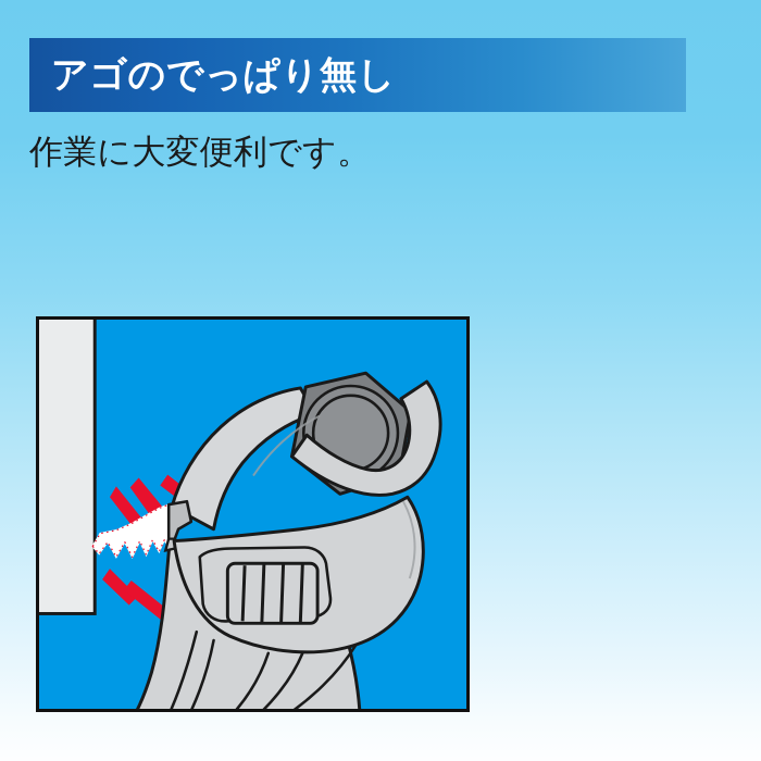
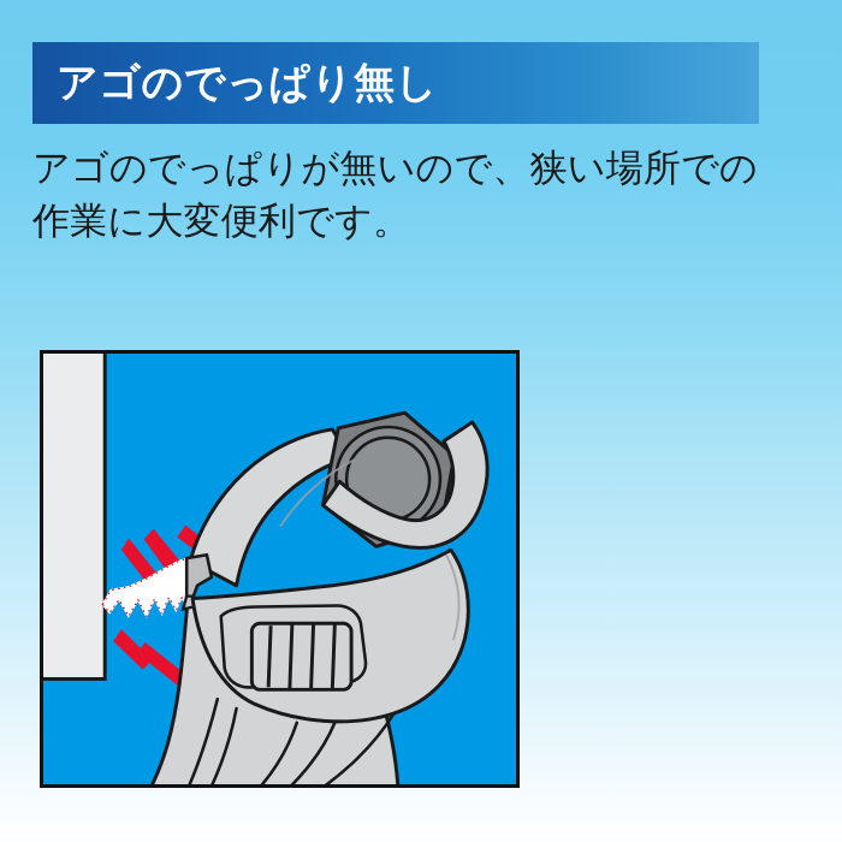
  アゴのでっぱり無し
+ アゴのでっぱりが無いので、狭い場所での
  作業に大変便利です。
